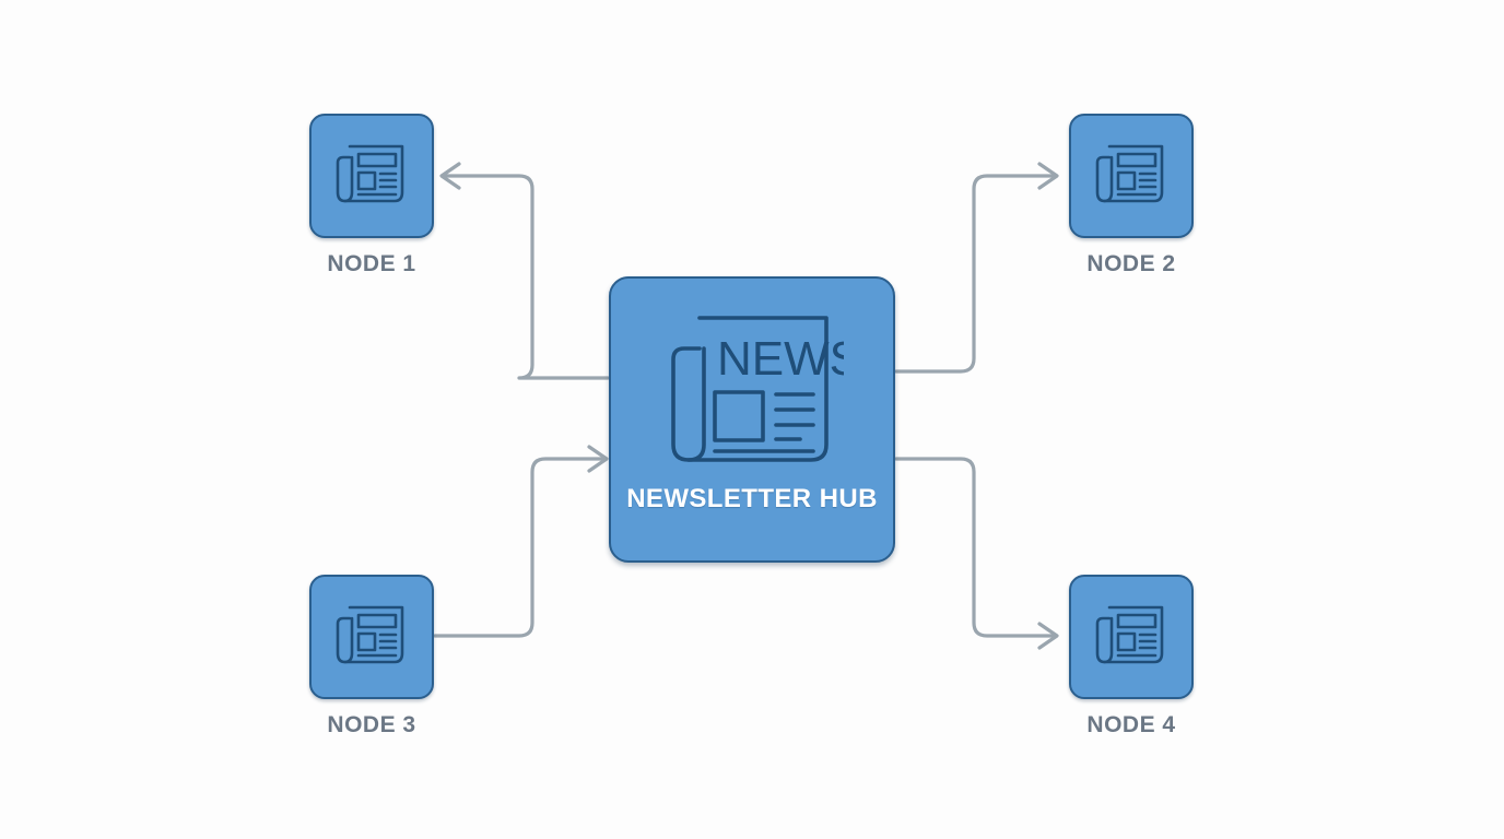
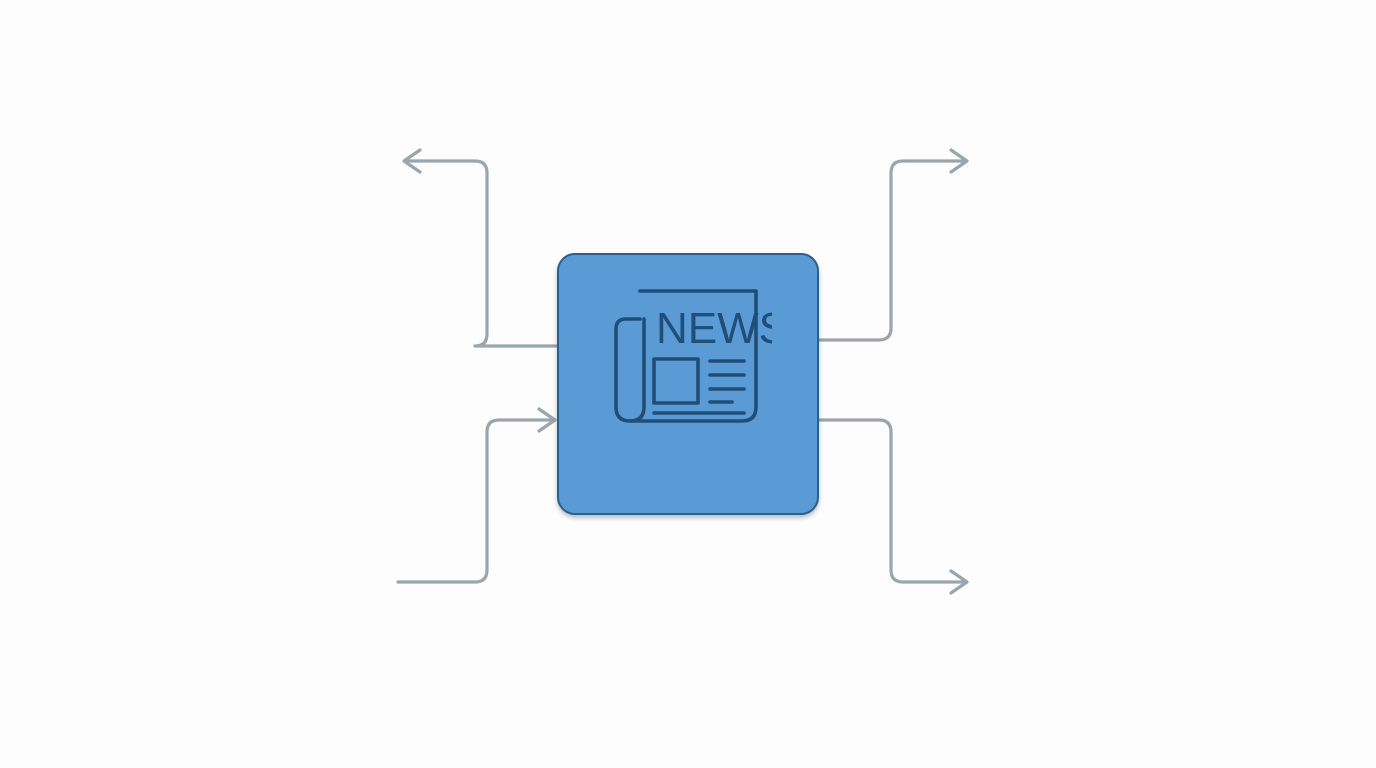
  NEW
- NEWSLETTER HUB
- NODE 1
- NODE 2
- NODE 3
- NODE 4
